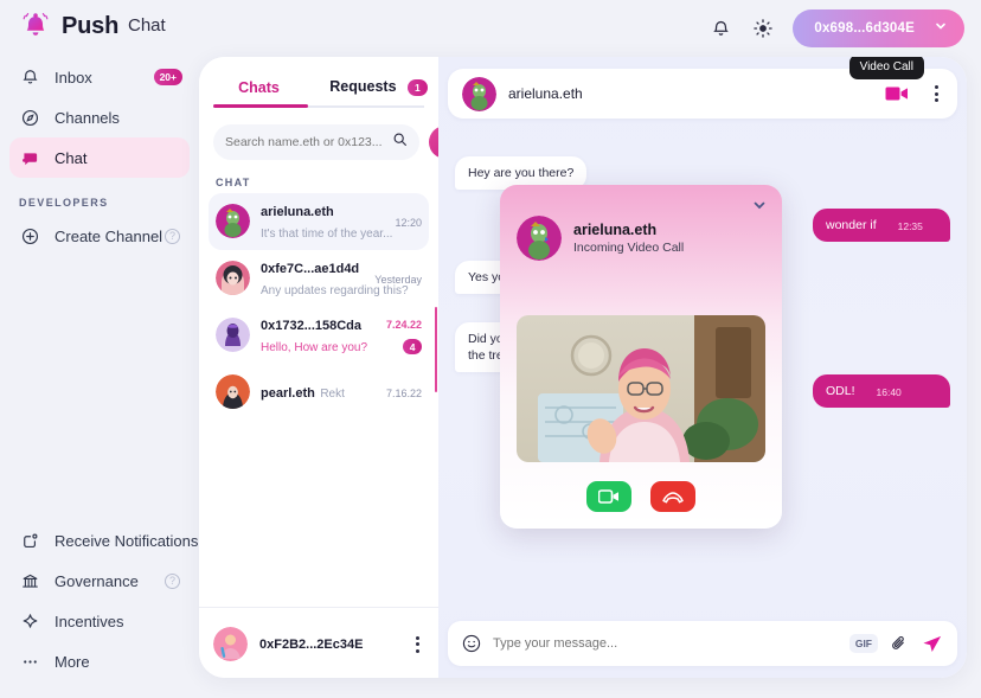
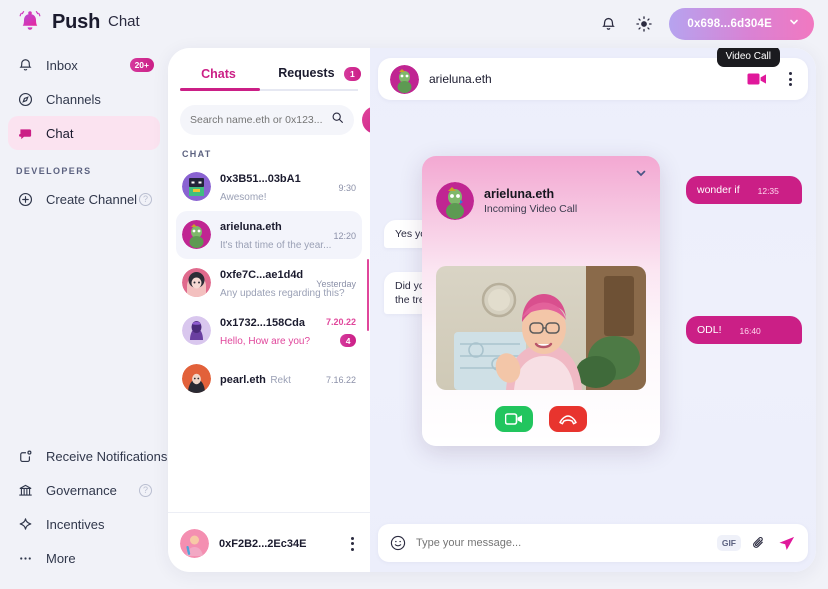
  Push
  Chat
  0x698...6d304E
  Inbox
  20+
  Channels
  Chat
  DEVELOPERS
  Create Channel
  ?
  Receive Notifications
  Governance
  ?
  Incentives
  More
  Chats
  Requests 1
  Search name.eth or 0x123...
  CHAT
+ 0x3B51...03bA1 Awesome!
+ 9:30
  arieluna.eth It's that time of the year...
  12:20
  0xfe7C...ae1d4d Any updates regarding this?
  Yesterday
  0x1732...158Cda Hello, How are you?
- 7.24.22
+ 7.20.22
  4
  pearl.eth Rekt
  7.16.22
  0xF2B2...2Ec34E
  arieluna.eth
  Video Call
- Hey are you there?
  wonder if
  12:35
  ODL!
  16:40
  arieluna.eth
  Incoming Video Call
  Type your message...
  GIF
